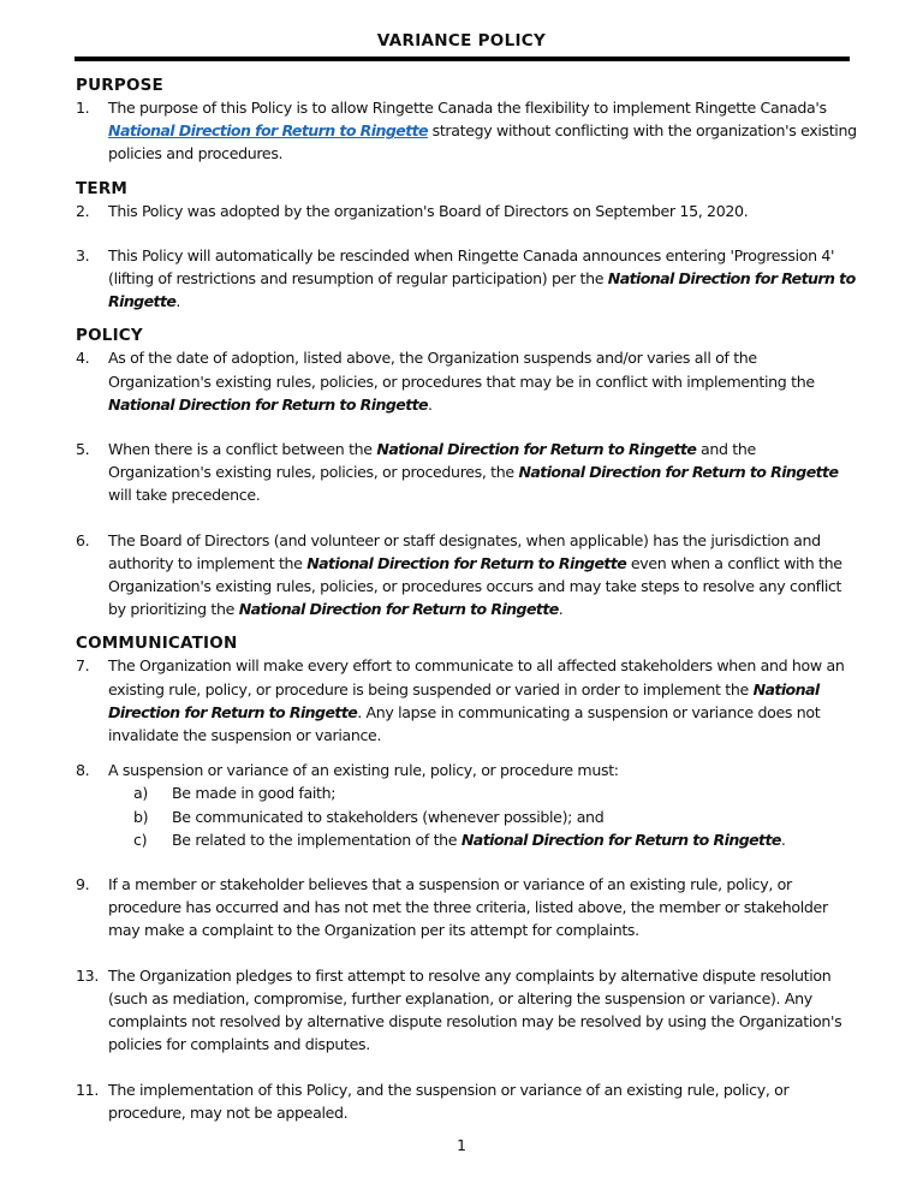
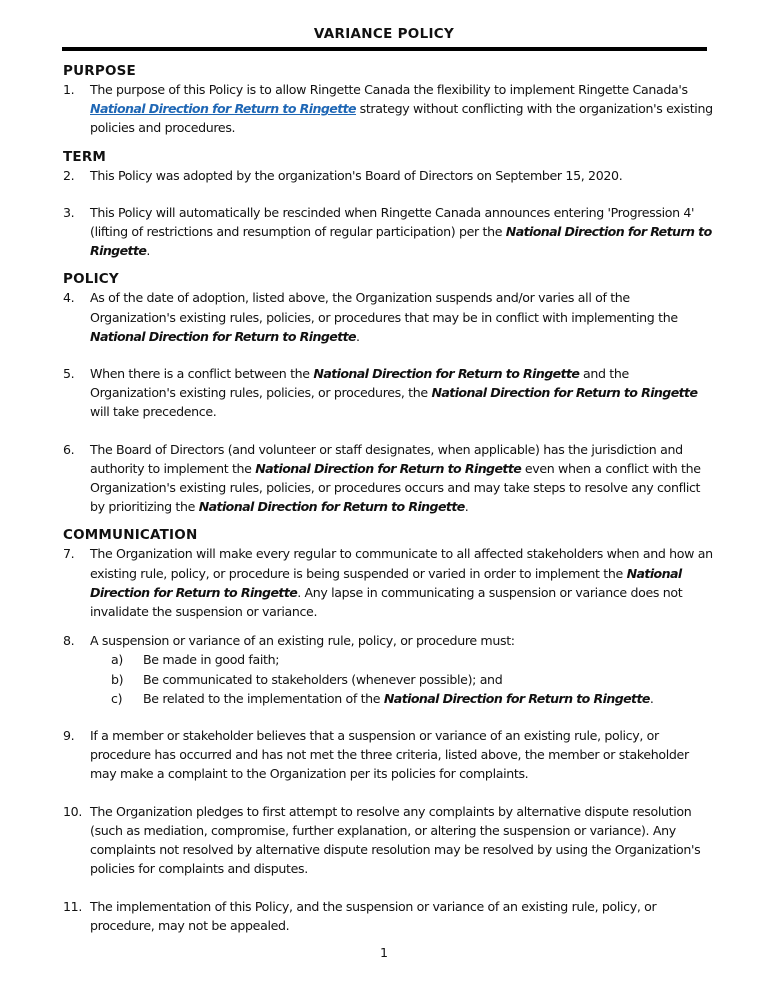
  VARIANCE POLICY
  PURPOSE
  1.
  The purpose of this Policy is to allow Ringette Canada the flexibility to implement Ringette Canada's National Direction for Return to Ringette strategy without conflicting with the organization's existing policies and procedures.
  TERM
  2.
  This Policy was adopted by the organization's Board of Directors on September 15, 2020.
  3.
  This Policy will automatically be rescinded when Ringette Canada announces entering 'Progression 4' (lifting of restrictions and resumption of regular participation) per the National Direction for Return to Ringette.
  POLICY
  4.
  As of the date of adoption, listed above, the Organization suspends and/or varies all of the Organization's existing rules, policies, or procedures that may be in conflict with implementing the National Direction for Return to Ringette.
  5.
  When there is a conflict between the National Direction for Return to Ringette and the Organization's existing rules, policies, or procedures, the National Direction for Return to Ringette will take precedence.
  6.
  The Board of Directors (and volunteer or staff designates, when applicable) has the jurisdiction and authority to implement the National Direction for Return to Ringette even when a conflict with the Organization's existing rules, policies, or procedures occurs and may take steps to resolve any conflict by prioritizing the National Direction for Return to Ringette.
  COMMUNICATION
  7.
- The Organization will make every effort to communicate to all affected stakeholders when and how an existing rule, policy, or procedure is being suspended or varied in order to implement the National Direction for Return to Ringette. Any lapse in communicating a suspension or variance does not invalidate the suspension or variance.
+ The Organization will make every regular to communicate to all affected stakeholders when and how an existing rule, policy, or procedure is being suspended or varied in order to implement the National Direction for Return to Ringette. Any lapse in communicating a suspension or variance does not invalidate the suspension or variance.
  8.
  A suspension or variance of an existing rule, policy, or procedure must:
  a)
  Be made in good faith;
  b)
  Be communicated to stakeholders (whenever possible); and
  c)
  Be related to the implementation of the National Direction for Return to Ringette.
  9.
- If a member or stakeholder believes that a suspension or variance of an existing rule, policy, or procedure has occurred and has not met the three criteria, listed above, the member or stakeholder may make a complaint to the Organization per its attempt for complaints.
+ If a member or stakeholder believes that a suspension or variance of an existing rule, policy, or procedure has occurred and has not met the three criteria, listed above, the member or stakeholder may make a complaint to the Organization per its policies for complaints.
- 13.
+ 10.
  The Organization pledges to first attempt to resolve any complaints by alternative dispute resolution (such as mediation, compromise, further explanation, or altering the suspension or variance). Any complaints not resolved by alternative dispute resolution may be resolved by using the Organization's policies for complaints and disputes.
  11.
  The implementation of this Policy, and the suspension or variance of an existing rule, policy, or procedure, may not be appealed.
  1
